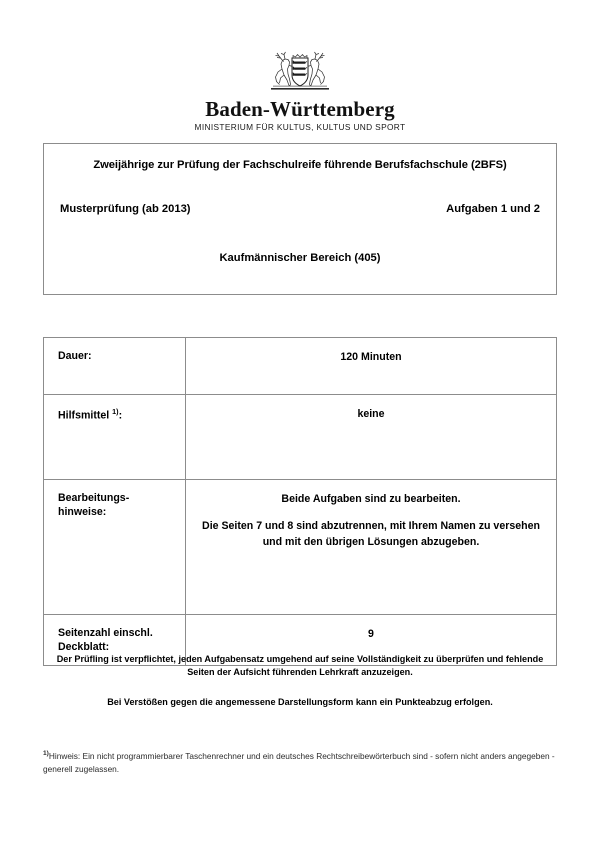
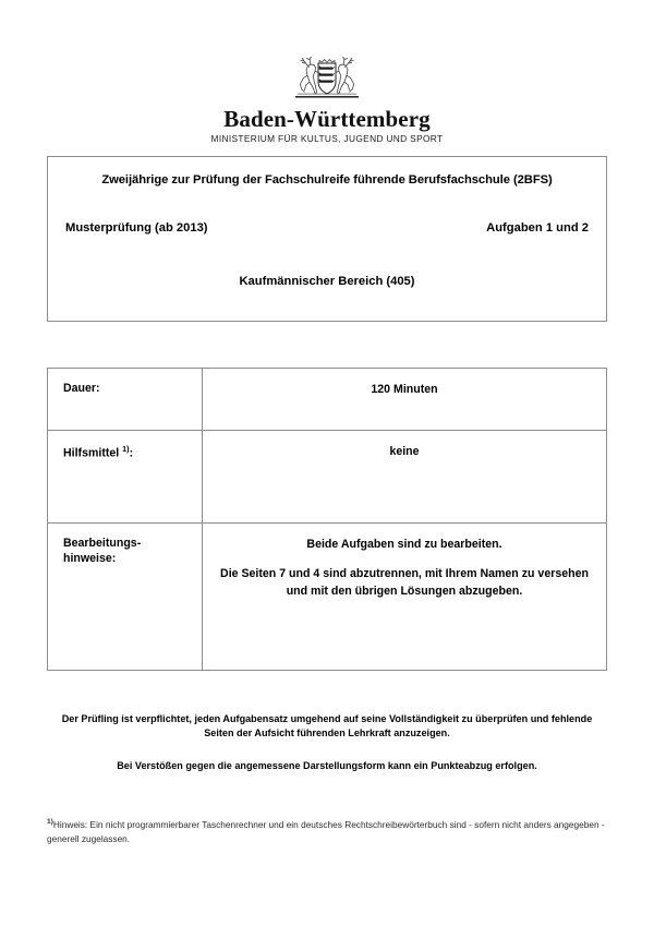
  Baden-Württemberg
- MINISTERIUM FÜR KULTUS, KULTUS UND SPORT
+ MINISTERIUM FÜR KULTUS, JUGEND UND SPORT
  Zweijährige zur Prüfung der Fachschulreife führende Berufsfachschule (2BFS)
  Musterprüfung (ab 2013)
  Aufgaben 1 und 2
  Kaufmännischer Bereich (405)
  Dauer:	120 Minuten
  Hilfsmittel 1):	keine
- Bearbeitungs- hinweise:	Beide Aufgaben sind zu bearbeiten. Die Seiten 7 und 8 sind abzutrennen, mit Ihrem Namen zu versehen und mit den übrigen Lösungen abzugeben.
+ Bearbeitungs- hinweise:	Beide Aufgaben sind zu bearbeiten. Die Seiten 7 und 4 sind abzutrennen, mit Ihrem Namen zu versehen und mit den übrigen Lösungen abzugeben.
- Seitenzahl einschl. Deckblatt:	9
  Der Prüfling ist verpflichtet, jeden Aufgabensatz umgehend auf seine Vollständigkeit zu überprüfen und fehlende Seiten der Aufsicht führenden Lehrkraft anzuzeigen.
  Bei Verstößen gegen die angemessene Darstellungsform kann ein Punkteabzug erfolgen.
  Hinweis: Ein nicht programmierbarer Taschenrechner und ein deutsches Rechtschreibewörterbuch sind - sofern nicht anders angegeben - generell zugelassen.
